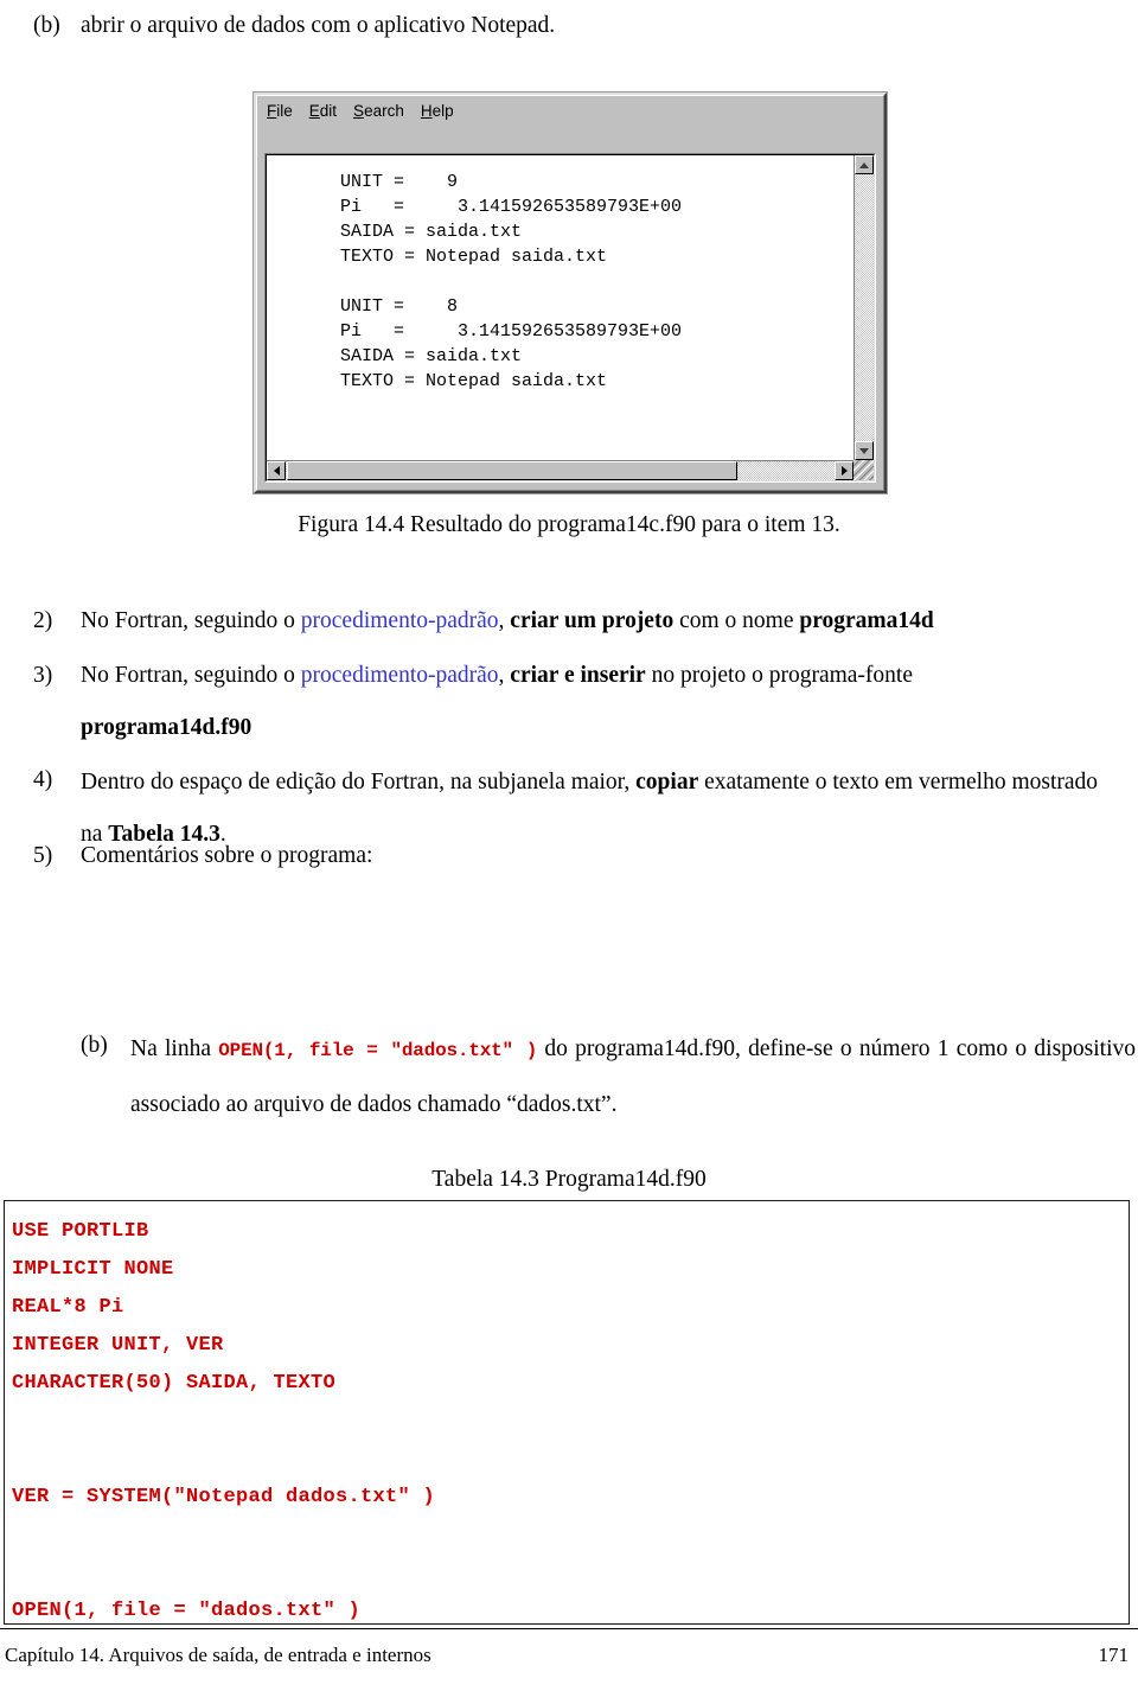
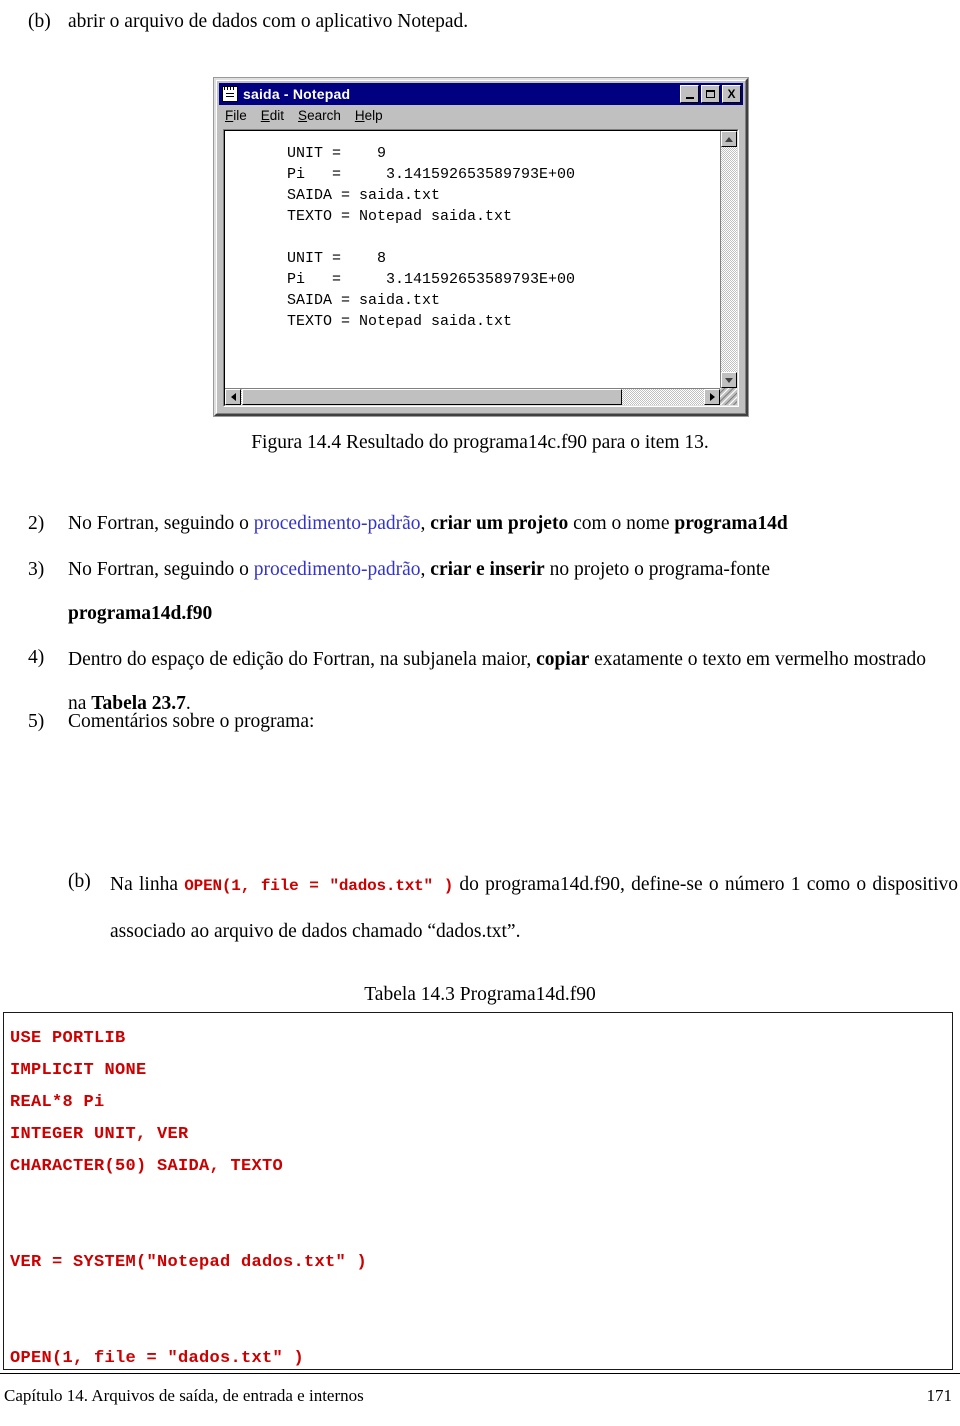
  (b)
  abrir o arquivo de dados com o aplicativo Notepad.
+ saida - Notepad
+ X
  File
  Edit
  Search
  Help
  UNIT = 9
  Pi = 3.141592653589793E+00
  SAIDA = saida.txt
  TEXTO = Notepad saida.txt
  UNIT = 8
  Pi = 3.141592653589793E+00
  SAIDA = saida.txt
  TEXTO = Notepad saida.txt
  Figura 14.4 Resultado do programa14c.f90 para o item 13.
  2)
  No Fortran, seguindo o procedimento-padrão, criar um projeto com o nome programa14d
  3)
  No Fortran, seguindo o procedimento-padrão, criar e inserir no projeto o programa-fonte
  programa14d.f90
  4)
- Dentro do espaço de edição do Fortran, na subjanela maior, copiar exatamente o texto em vermelho mostrado na Tabela 14.3.
+ Dentro do espaço de edição do Fortran, na subjanela maior, copiar exatamente o texto em vermelho mostrado na Tabela 23.7.
  5)
  Comentários sobre o programa:
  (b)
  Na linha OPEN(1, file = "dados.txt" ) do programa14d.f90, define-se o número 1 como o dispositivo associado ao arquivo de dados chamado “dados.txt”.
  Tabela 14.3 Programa14d.f90
  USE PORTLIB
  IMPLICIT NONE
  REAL*8 Pi
  INTEGER UNIT, VER
  CHARACTER(50) SAIDA, TEXTO
  VER = SYSTEM("Notepad dados.txt" )
  OPEN(1, file = "dados.txt" )
  Capítulo 14. Arquivos de saída, de entrada e internos
  171
